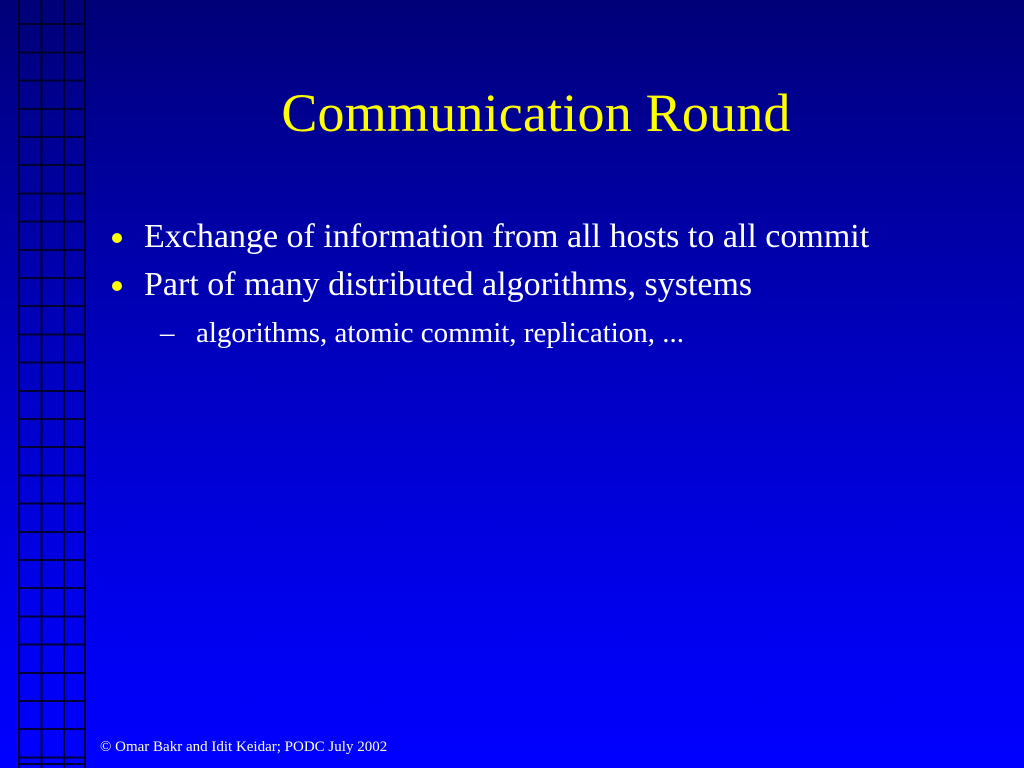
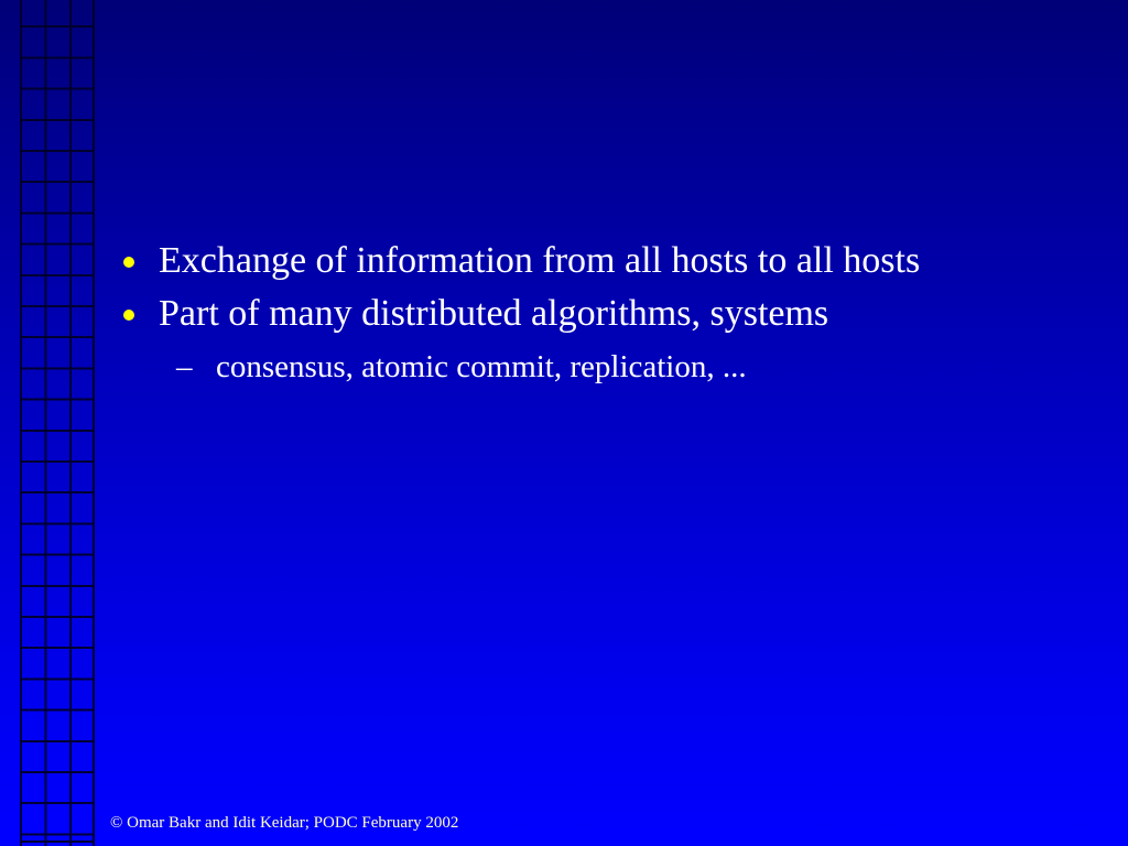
- Communication Round
- Exchange of information from all hosts to all commit
+ Exchange of information from all hosts to all hosts
  Part of many distributed algorithms, systems
  –
- algorithms, atomic commit, replication, ...
+ consensus, atomic commit, replication, ...
- © Omar Bakr and Idit Keidar; PODC July 2002
+ © Omar Bakr and Idit Keidar; PODC February 2002
